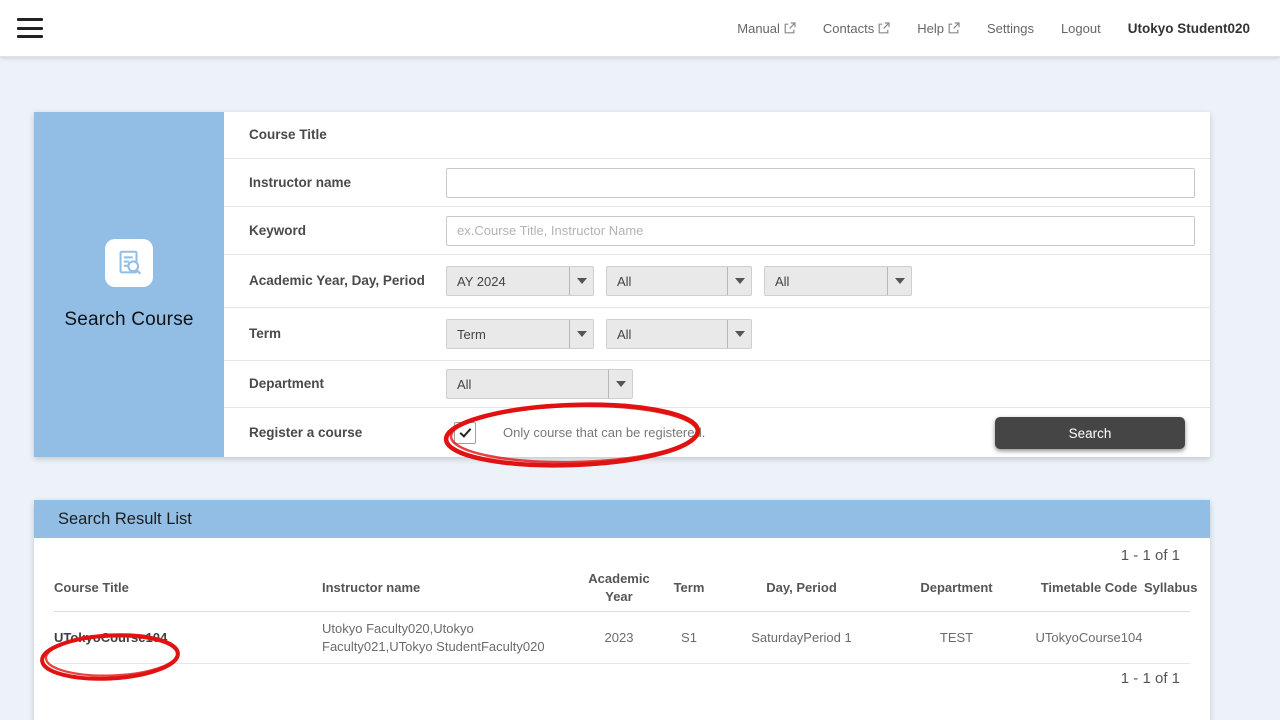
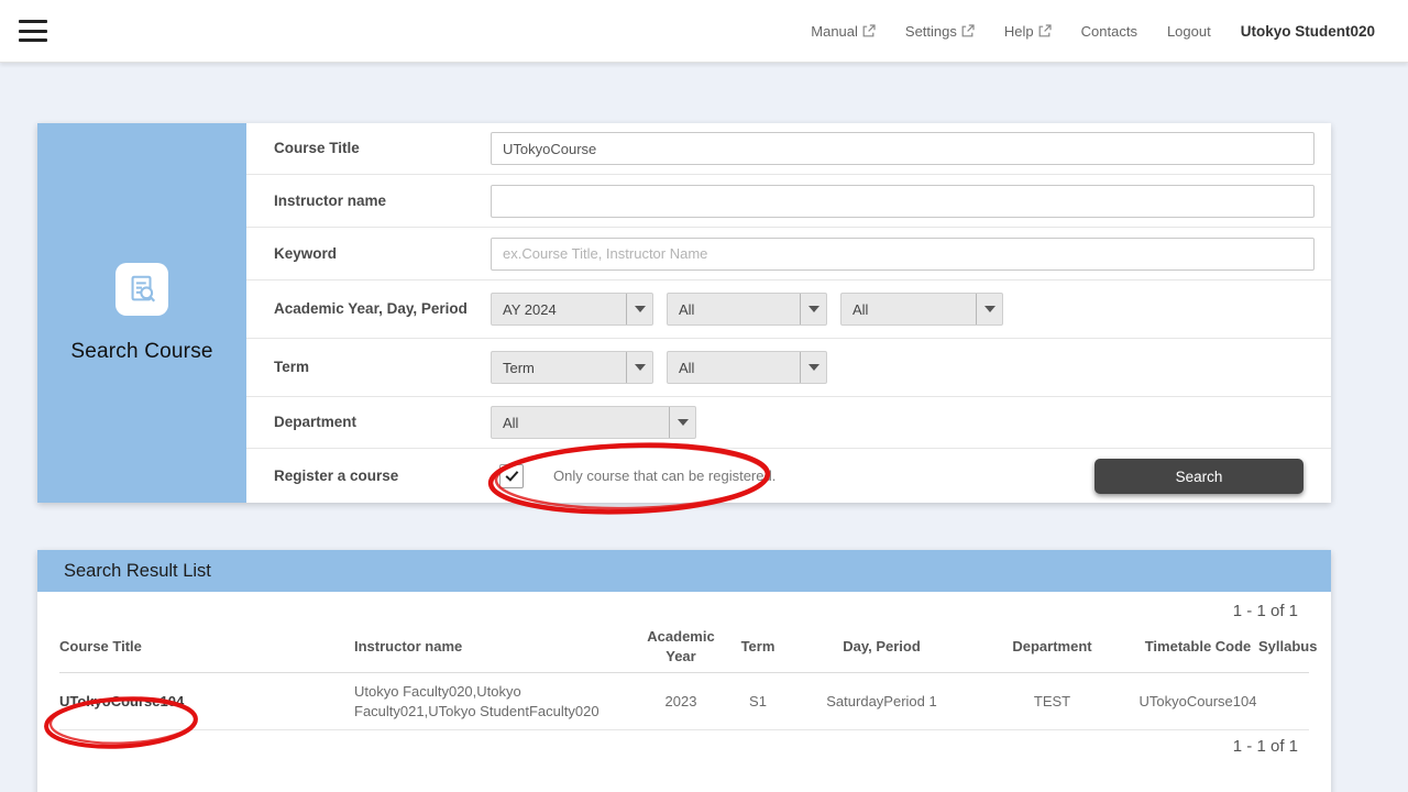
  Manual
- Contacts
+ Settings
  Help
- Settings
+ Contacts
  Logout
  Utokyo Student020
  Search Course
  Course Title
+ UTokyoCourse
  Instructor name
  Keyword
  ex.Course Title, Instructor Name
  Academic Year, Day, Period
  AY 2024
  All
  All
  Term
  Term
  All
  Department
  All
  Register a course
  Only course that can be registere.
  Search
  Search Result List
  1 - 1 of 1
  Course Title
  Instructor name
  Academic Year
  Term
  Day, Period
  Department
  Timetable Code
  Syllabus
  Utokyo Faculty020,Utokyo Faculty021,UTokyo StudentFaculty020
  2023
  S1
  SaturdayPeriod 1
  TEST
  UTokyoCourse104
  1 - 1 of 1
